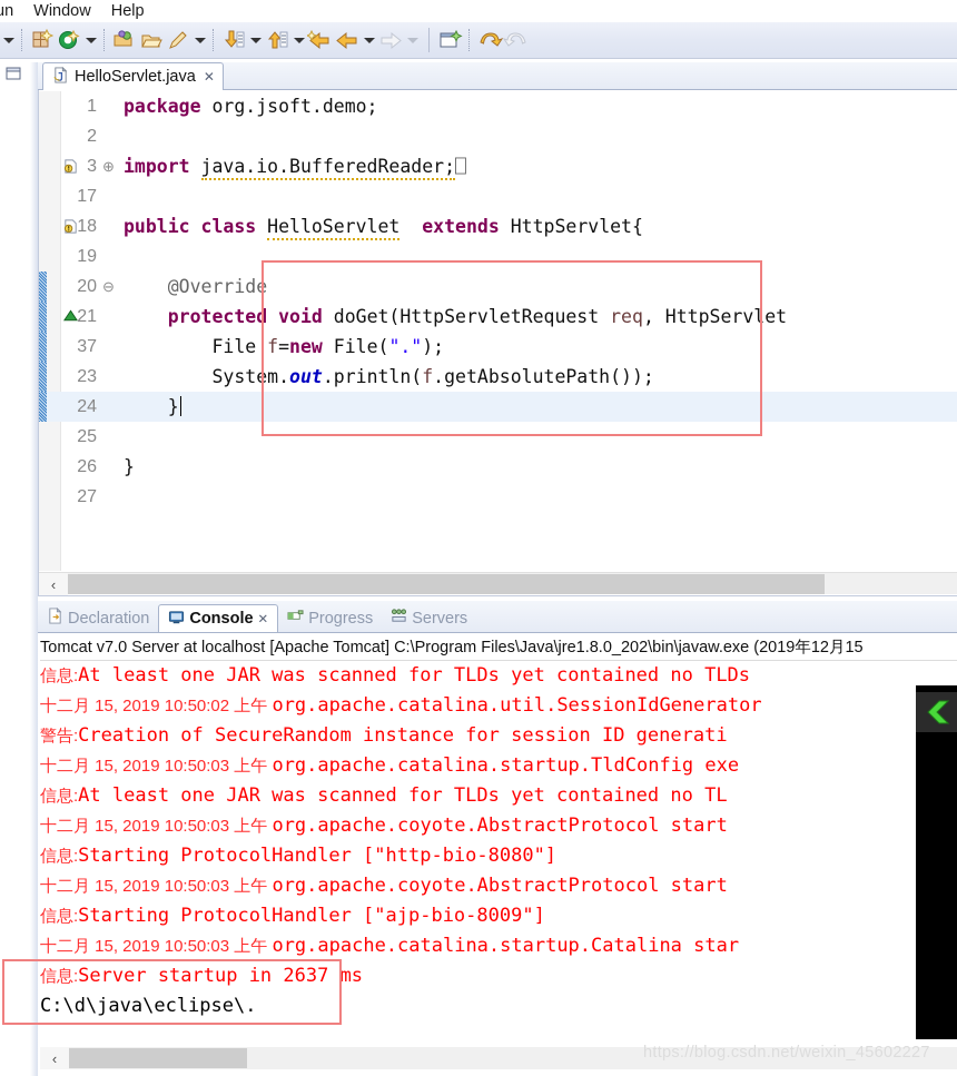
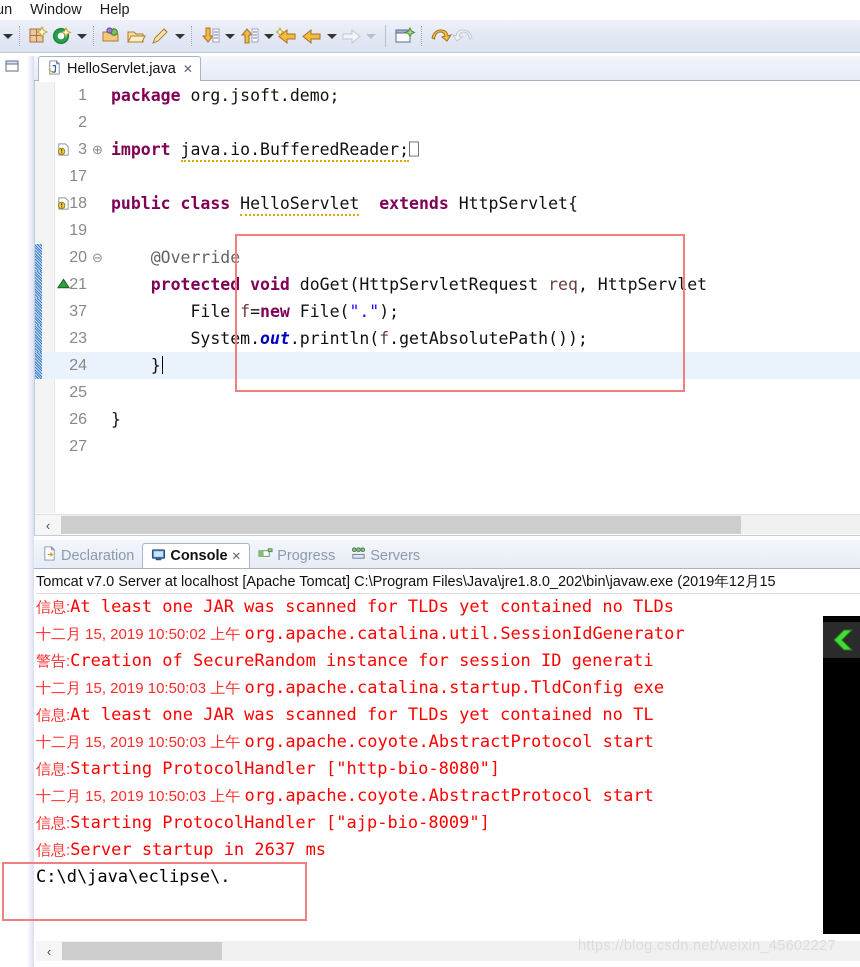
  un
  Window
  Help
  HelloServlet.java
  ✕
  1
  package org.jsoft.demo;
  2
  3
  ⊕
  import java.io.BufferedReader;⎕
  17
  18
  public class HelloServlet extends HttpServlet{
  19
  20
  ⊖
  @Override
  21
  protected void doGet(HttpServletRequest req, HttpServlet
  37
  File f=new File(".");
  23
  System.out.println(f.getAbsolutePath());
  24
  }
  25
  26
  }
  27
  ‹
  Declaration
  Console
  ✕
  Progress
  Servers
  Tomcat v7.0 Server at localhost [Apache Tomcat] C:\Program Files\Java\jre1.8.0_202\bin\javaw.exe (2019年12月15
  信息:At least one JAR was scanned for TLDs yet contained no TLDs
  十二月 15, 2019 10:50:02 上午 org.apache.catalina.util.SessionIdGenerator
  警告:Creation of SecureRandom instance for session ID generati
  十二月 15, 2019 10:50:03 上午 org.apache.catalina.startup.TldConfig exe
  信息:At least one JAR was scanned for TLDs yet contained no TL
  十二月 15, 2019 10:50:03 上午 org.apache.coyote.AbstractProtocol start
  信息:Starting ProtocolHandler ["http-bio-8080"]
  十二月 15, 2019 10:50:03 上午 org.apache.coyote.AbstractProtocol start
  信息:Starting ProtocolHandler ["ajp-bio-8009"]
- 十二月 15, 2019 10:50:03 上午 org.apache.catalina.startup.Catalina star
  信息:Server startup in 2637 ms
  C:\d\java\eclipse\.
  ‹
  https://blog.csdn.net/weixin_45602227
